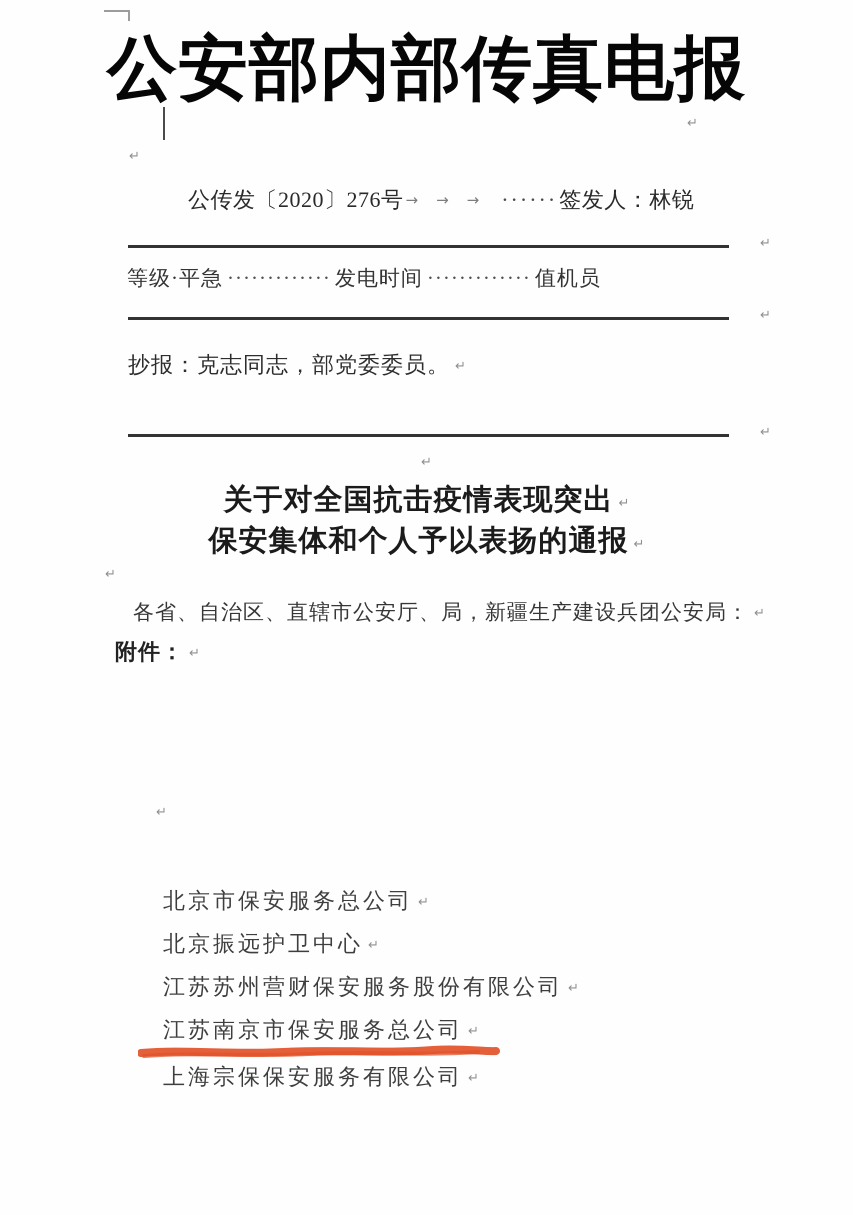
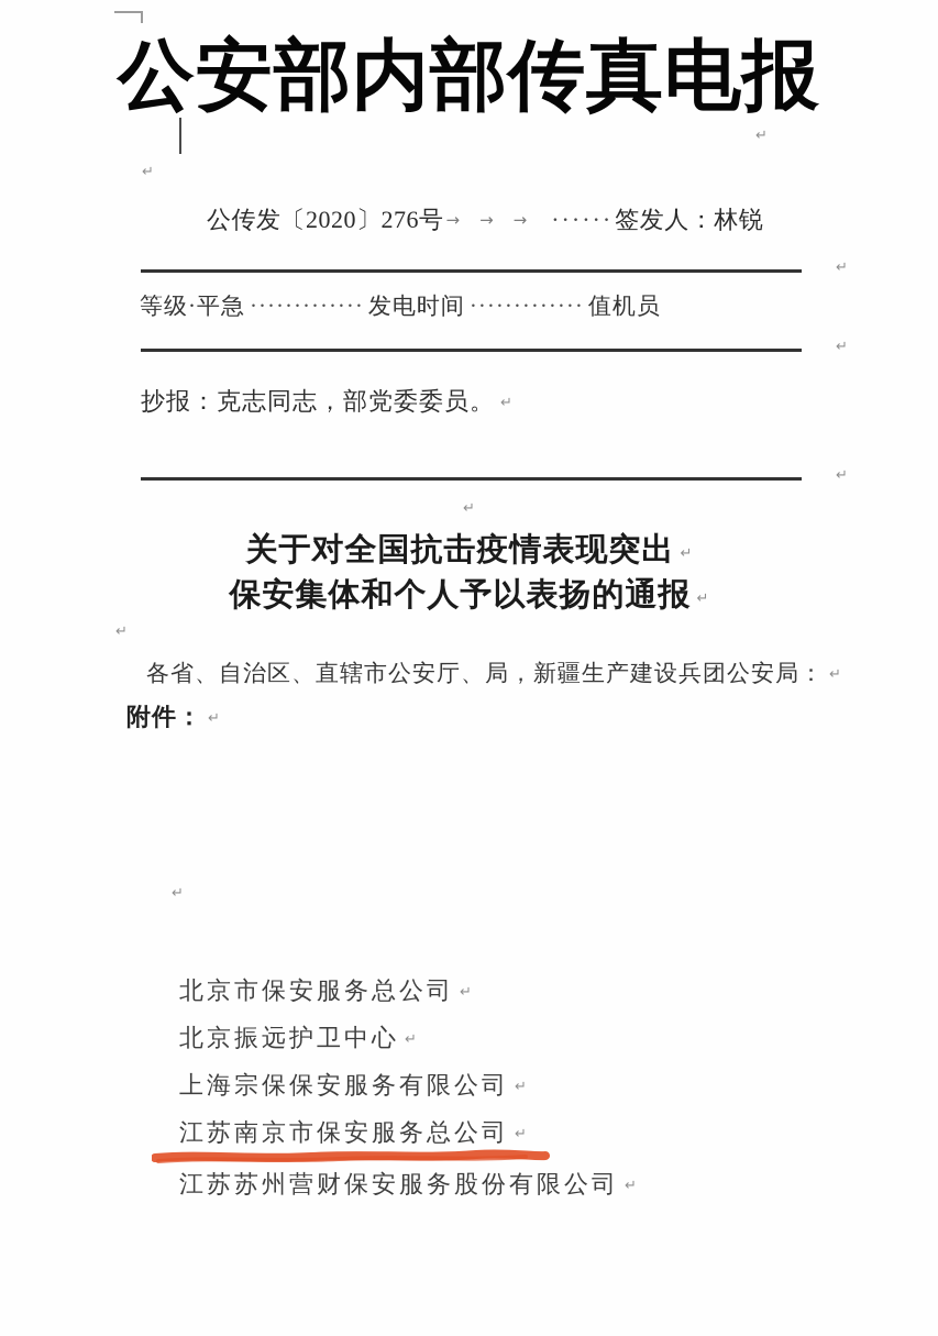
  公安部内部传真电报
  ↵
  ↵
  公传发〔2020〕276号→→→ ······签发人：林锐
  ↵
  等级·平急 ············· 发电时间 ············· 值机员
  ↵
  抄报：克志同志，部党委委员。 ↵
  ↵
  ↵
  关于对全国抗击疫情表现突出 ↵
  保安集体和个人予以表扬的通报 ↵
  ↵
  各省、自治区、直辖市公安厅、局，新疆生产建设兵团公安局： ↵
  附件： ↵
  ↵
  北京市保安服务总公司 ↵
  北京振远护卫中心 ↵
- 江苏苏州营财保安服务股份有限公司 ↵
+ 上海宗保保安服务有限公司 ↵
  江苏南京市保安服务总公司 ↵
- 上海宗保保安服务有限公司 ↵
+ 江苏苏州营财保安服务股份有限公司 ↵
